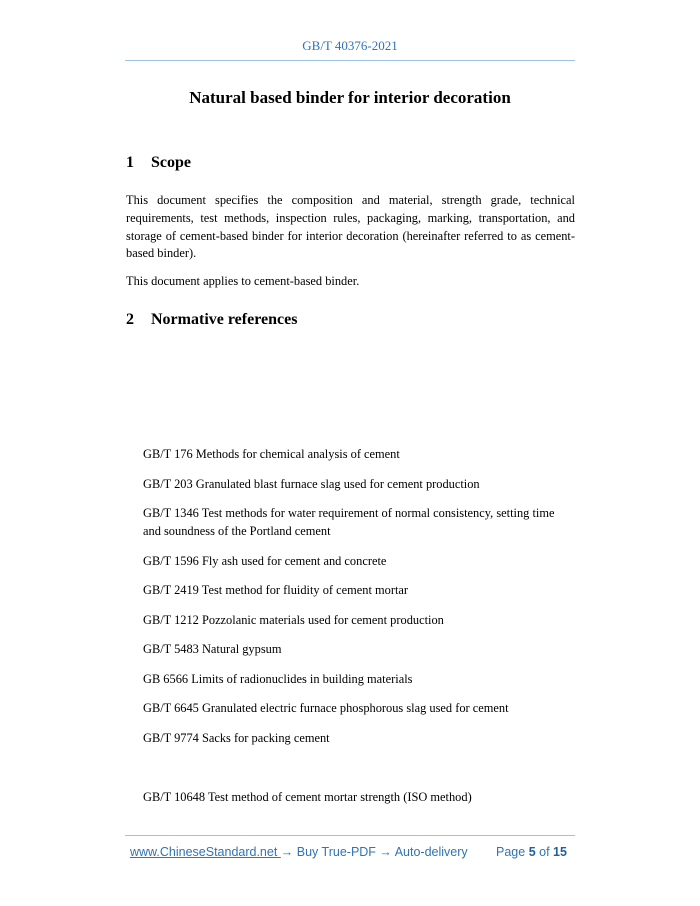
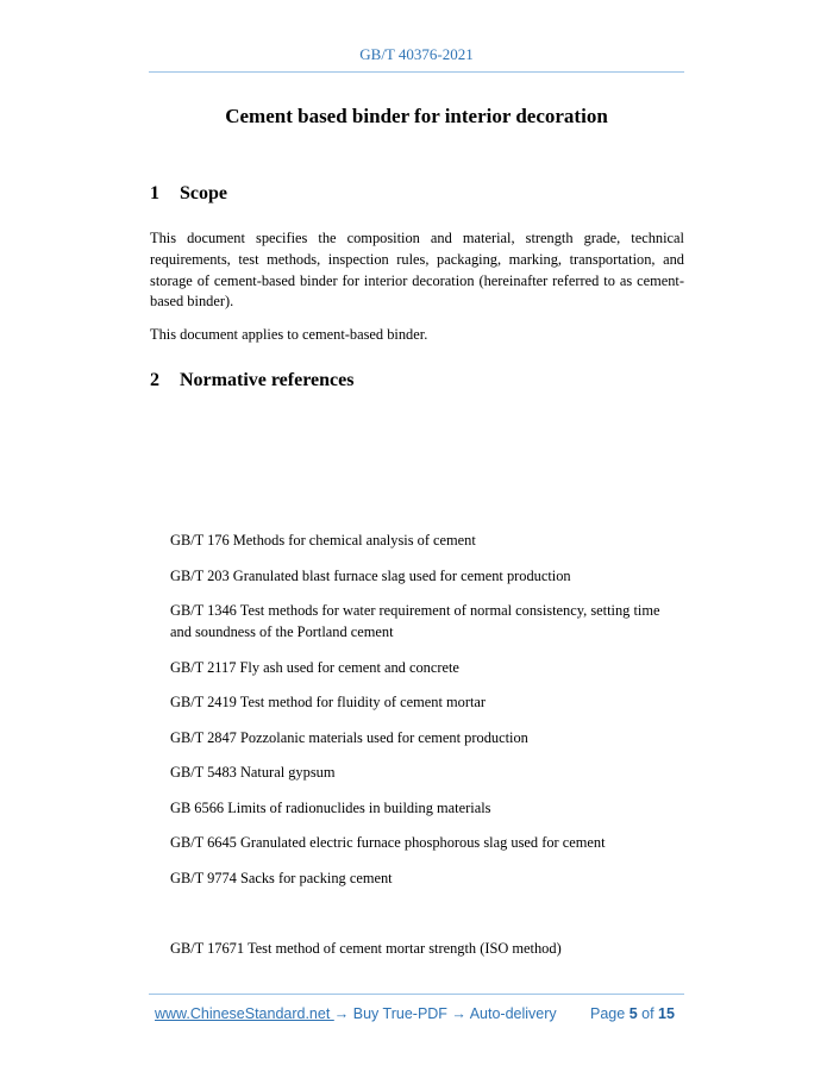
  GB/T 40376-2021
- Natural based binder for interior decoration
+ Cement based binder for interior decoration
  1 Scope
  This document specifies the composition and material, strength grade, technical requirements, test methods, inspection rules, packaging, marking, transportation, and storage of cement-based binder for interior decoration (hereinafter referred to as cement-based binder).
  This document applies to cement-based binder.
  2 Normative references
  GB/T 176 Methods for chemical analysis of cement
  GB/T 203 Granulated blast furnace slag used for cement production
  GB/T 1346 Test methods for water requirement of normal consistency, setting time and soundness of the Portland cement
- GB/T 1596 Fly ash used for cement and concrete
+ GB/T 2117 Fly ash used for cement and concrete
  GB/T 2419 Test method for fluidity of cement mortar
- GB/T 1212 Pozzolanic materials used for cement production
+ GB/T 2847 Pozzolanic materials used for cement production
  GB/T 5483 Natural gypsum
  GB 6566 Limits of radionuclides in building materials
  GB/T 6645 Granulated electric furnace phosphorous slag used for cement
  GB/T 9774 Sacks for packing cement
- GB/T 10648 Test method of cement mortar strength (ISO method)
+ GB/T 17671 Test method of cement mortar strength (ISO method)
  www.ChineseStandard.net → Buy True-PDF → Auto-delivery
  Page 5 of 15
